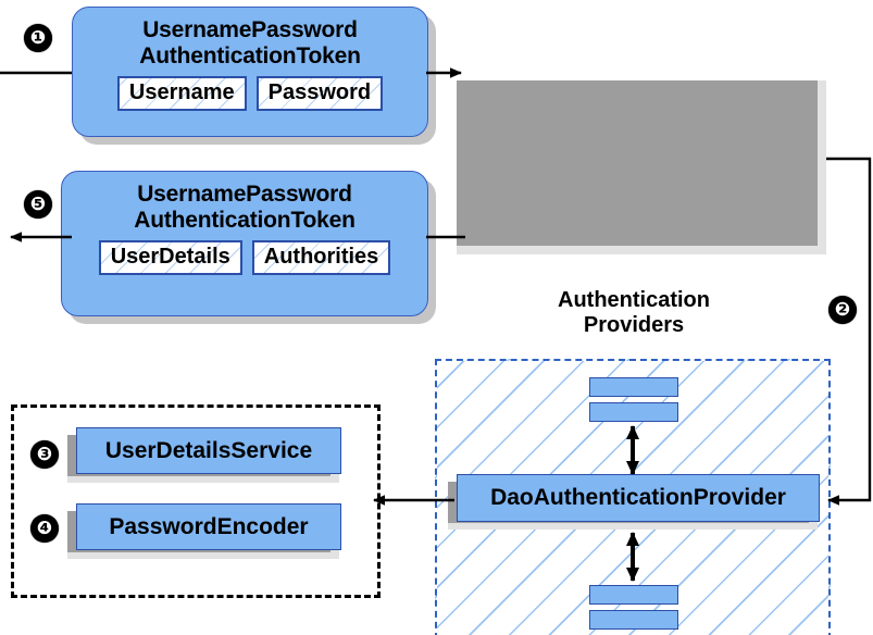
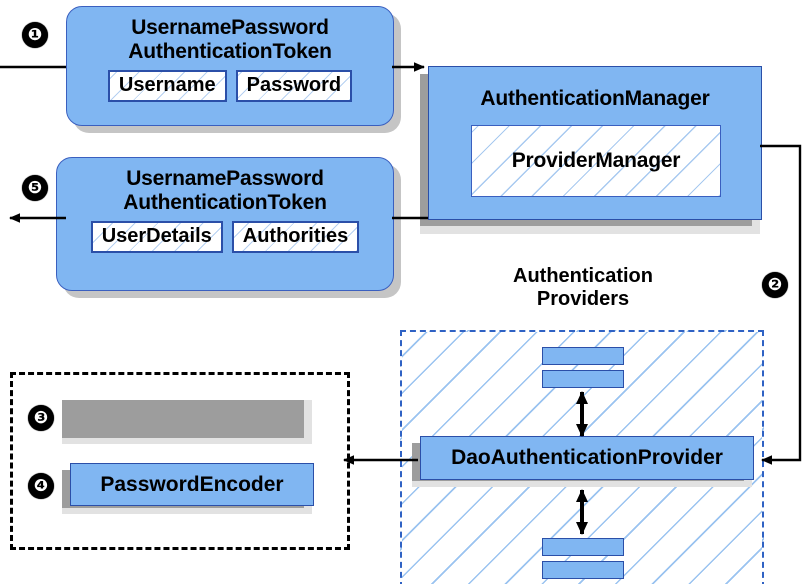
  ❶
  UsernamePassword
  AuthenticationToken
  Username
  Password
  ❺
  UsernamePassword
  AuthenticationToken
  UserDetails
  Authorities
+ AuthenticationManager
+ ProviderManager
  ❷
  Authentication
  Providers
  DaoAuthenticationProvider
  ❸
- UserDetailsService
  ❹
  PasswordEncoder
